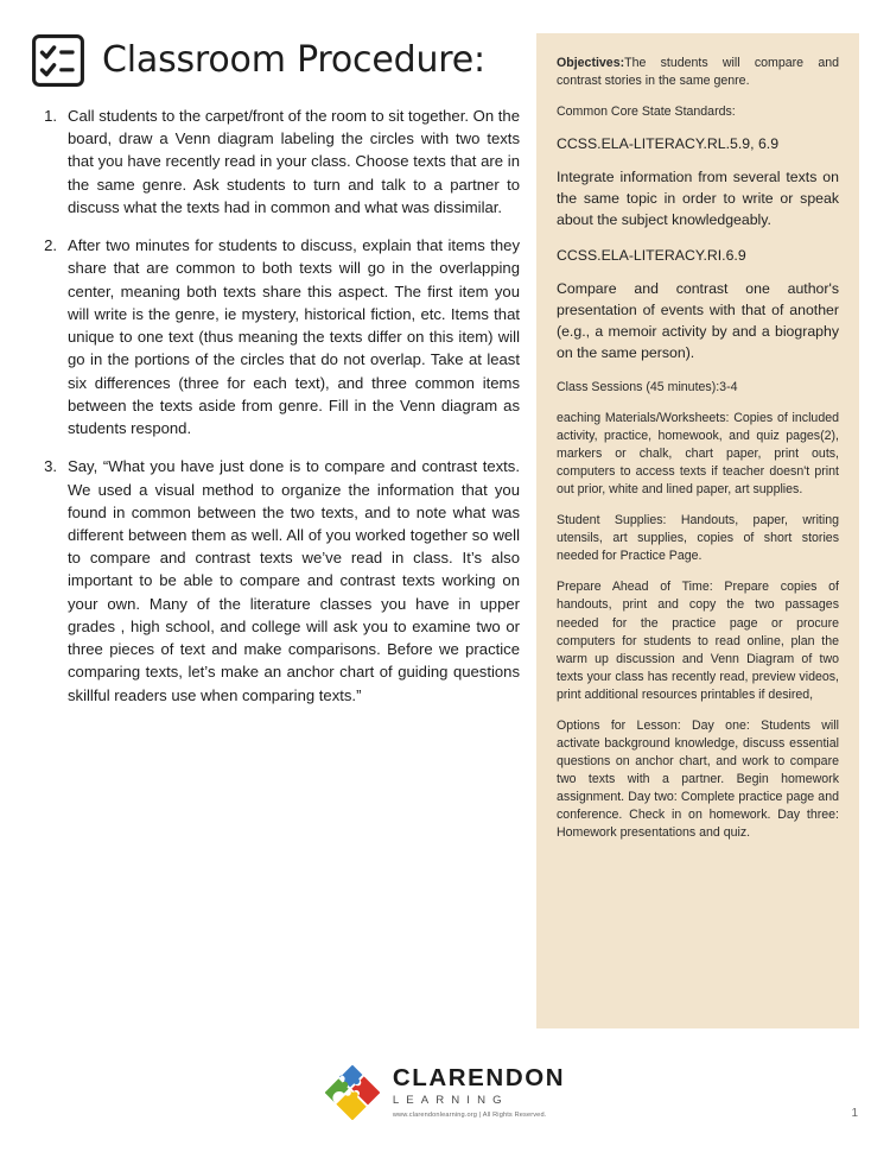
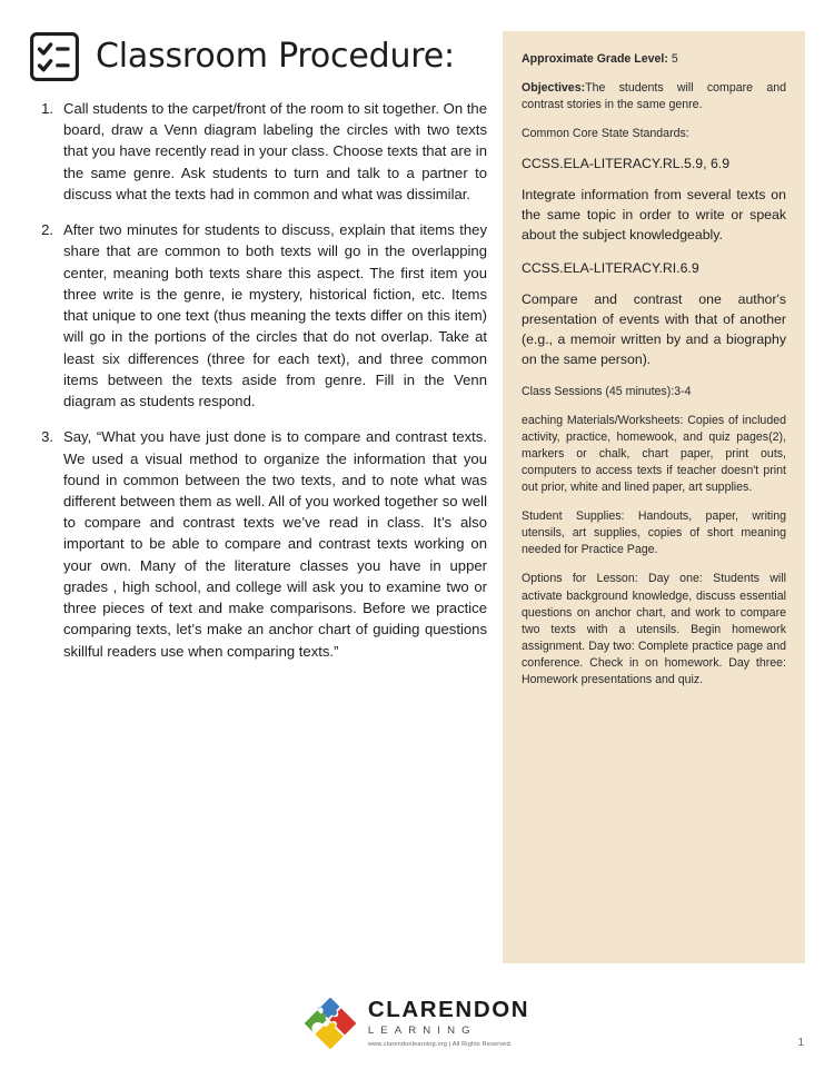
  Classroom Procedure:
  1.
  Call students to the carpet/front of the room to sit together. On the board, draw a Venn diagram labeling the circles with two texts that you have recently read in your class. Choose texts that are in the same genre. Ask students to turn and talk to a partner to discuss what the texts had in common and what was dissimilar.
  2.
- After two minutes for students to discuss, explain that items they share that are common to both texts will go in the overlapping center, meaning both texts share this aspect. The first item you will write is the genre, ie mystery, historical fiction, etc. Items that unique to one text (thus meaning the texts differ on this item) will go in the portions of the circles that do not overlap. Take at least six differences (three for each text), and three common items between the texts aside from genre. Fill in the Venn diagram as students respond.
+ After two minutes for students to discuss, explain that items they share that are common to both texts will go in the overlapping center, meaning both texts share this aspect. The first item you three write is the genre, ie mystery, historical fiction, etc. Items that unique to one text (thus meaning the texts differ on this item) will go in the portions of the circles that do not overlap. Take at least six differences (three for each text), and three common items between the texts aside from genre. Fill in the Venn diagram as students respond.
  3.
  Say, “What you have just done is to compare and contrast texts. We used a visual method to organize the information that you found in common between the two texts, and to note what was different between them as well. All of you worked together so well to compare and contrast texts we’ve read in class. It’s also important to be able to compare and contrast texts working on your own. Many of the literature classes you have in upper grades , high school, and college will ask you to examine two or three pieces of text and make comparisons. Before we practice comparing texts, let’s make an anchor chart of guiding questions skillful readers use when comparing texts.”
+ Approximate Grade Level: 5
  Objectives:The students will compare and contrast stories in the same genre.
  Common Core State Standards:
  CCSS.ELA-LITERACY.RL.5.9, 6.9
  Integrate information from several texts on the same topic in order to write or speak about the subject knowledgeably.
  CCSS.ELA-LITERACY.RI.6.9
- Compare and contrast one author's presentation of events with that of another (e.g., a memoir activity by and a biography on the same person).
+ Compare and contrast one author's presentation of events with that of another (e.g., a memoir written by and a biography on the same person).
  Class Sessions (45 minutes):3-4
  eaching Materials/Worksheets: Copies of included activity, practice, homewook, and quiz pages(2), markers or chalk, chart paper, print outs, computers to access texts if teacher doesn't print out prior, white and lined paper, art supplies.
- Student Supplies: Handouts, paper, writing utensils, art supplies, copies of short stories needed for Practice Page.
+ Student Supplies: Handouts, paper, writing utensils, art supplies, copies of short meaning needed for Practice Page.
- Prepare Ahead of Time: Prepare copies of handouts, print and copy the two passages needed for the practice page or procure computers for students to read online, plan the warm up discussion and Venn Diagram of two texts your class has recently read, preview videos, print additional resources printables if desired,
- Options for Lesson: Day one: Students will activate background knowledge, discuss essential questions on anchor chart, and work to compare two texts with a partner. Begin homework assignment. Day two: Complete practice page and conference. Check in on homework. Day three: Homework presentations and quiz.
+ Options for Lesson: Day one: Students will activate background knowledge, discuss essential questions on anchor chart, and work to compare two texts with a utensils. Begin homework assignment. Day two: Complete practice page and conference. Check in on homework. Day three: Homework presentations and quiz.
  CLARENDON
  LEARNING
  1
